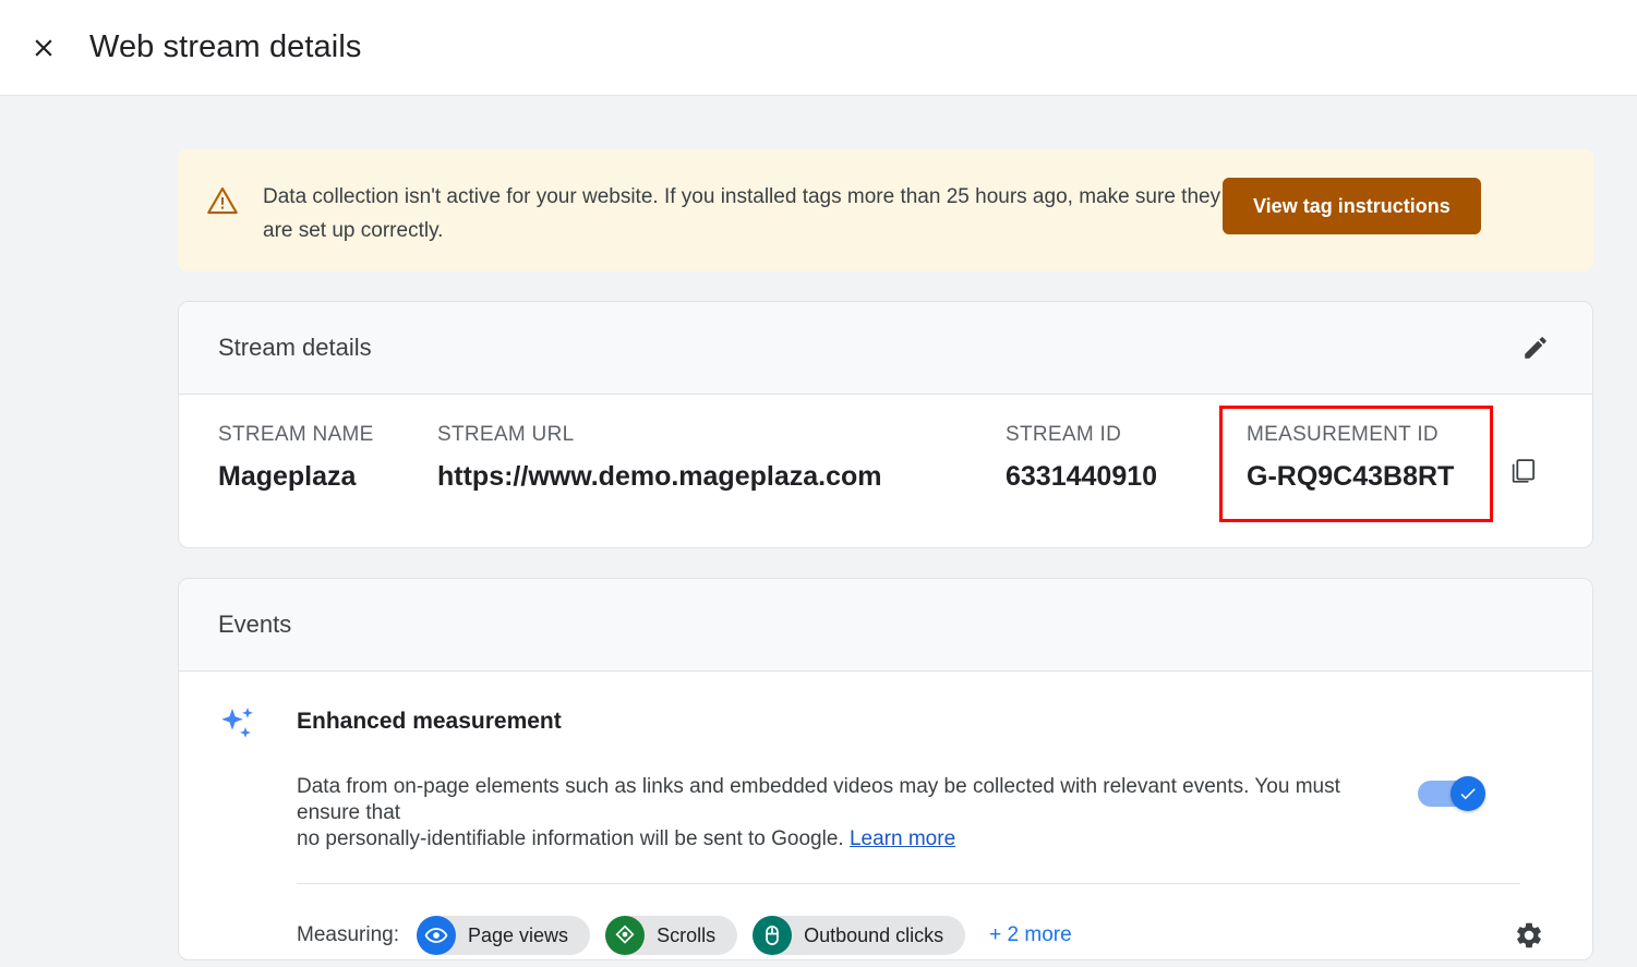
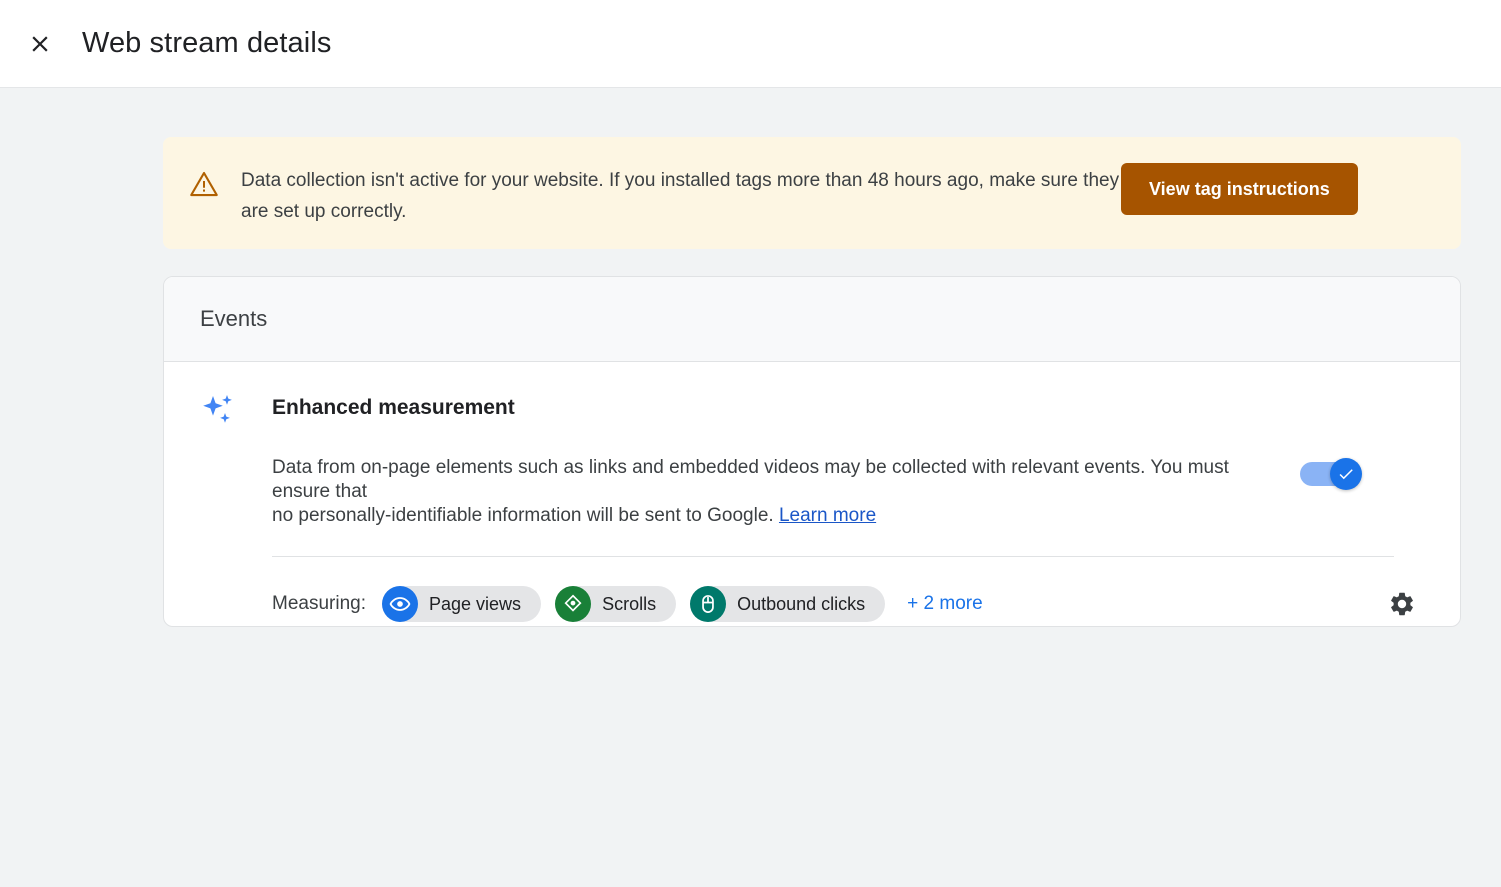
  Web stream details
- Data collection isn't active for your website. If you installed tags more than 25 hours ago, make sure they are set up correctly.
+ Data collection isn't active for your website. If you installed tags more than 48 hours ago, make sure they are set up correctly.
  View tag instructions
- Stream details
- STREAM NAME
- Mageplaza
- STREAM URL
- https://www.demo.mageplaza.com
- STREAM ID
- 6331440910
- MEASUREMENT ID
- G-RQ9C43B8RT
  Events
  Enhanced measurement
  Data from on-page elements such as links and embedded videos may be collected with relevant events. You must ensure that
  no personally-identifiable information will be sent to Google. Learn more
  Measuring:
  Page views
  Scrolls
  Outbound clicks
  + 2 more
